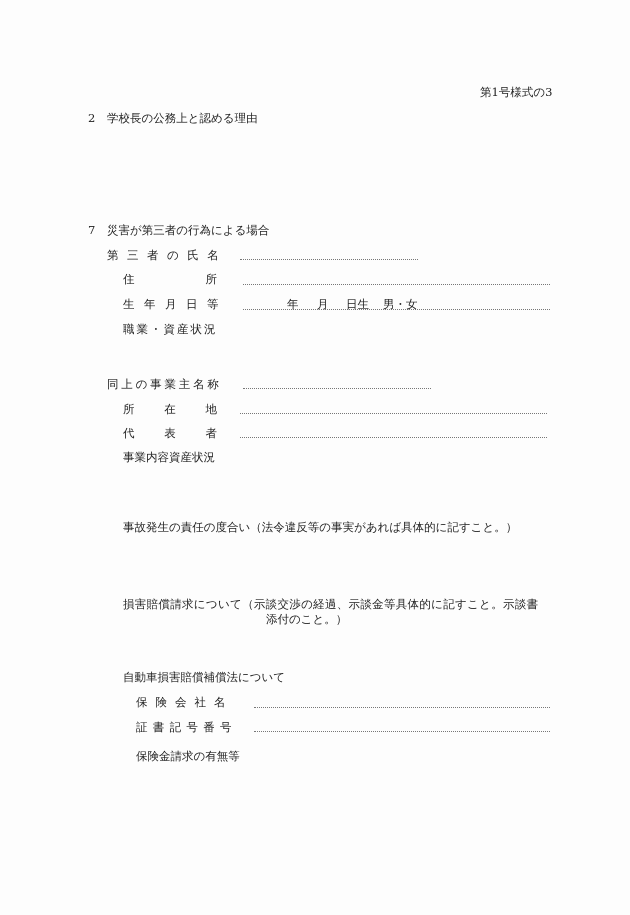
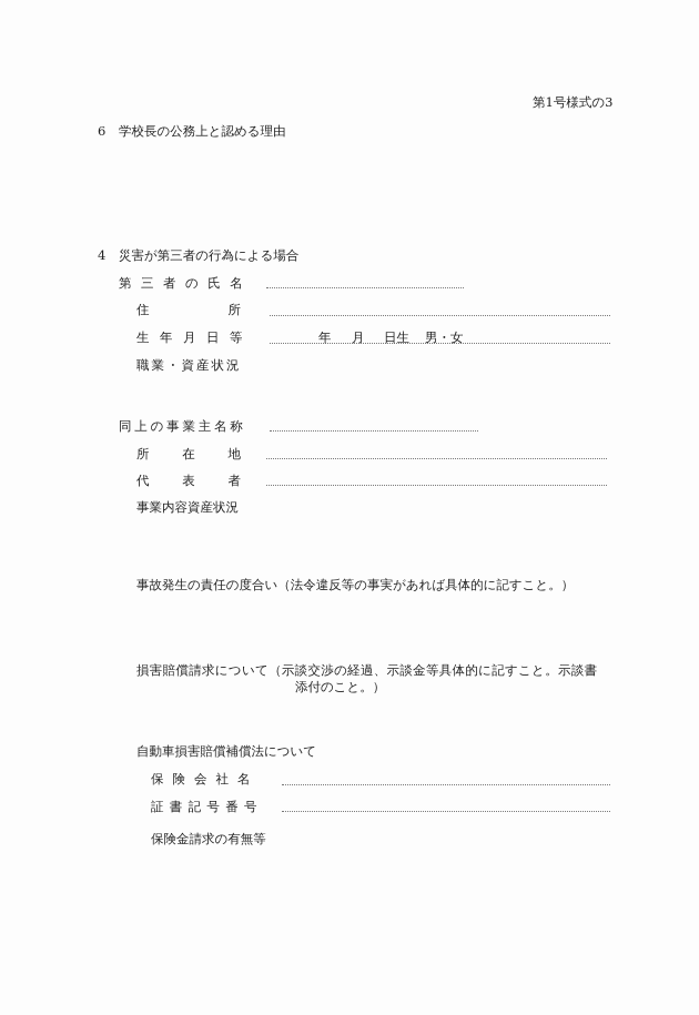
  第1号様式の3
- 2
+ 6
  学校長の公務上と認める理由
- 7
+ 4
  災害が第三者の行為による場合
  第三者の氏名
  住
  所
  生年月日等
  年
  月
  日生
  男・女
  職業・資産状況
  同上の事業主名称
  所
  在
  地
  代
  表
  者
  事業内容資産状況
  事故発生の責任の度合い（法令違反等の事実があれば具体的に記すこと。）
  損害賠償請求について（示談交渉の経過、示談金等具体的に記すこと。示談書
  添付のこと。）
  自動車損害賠償補償法について
  保険会社名
  証書記号番号
  保険金請求の有無等
